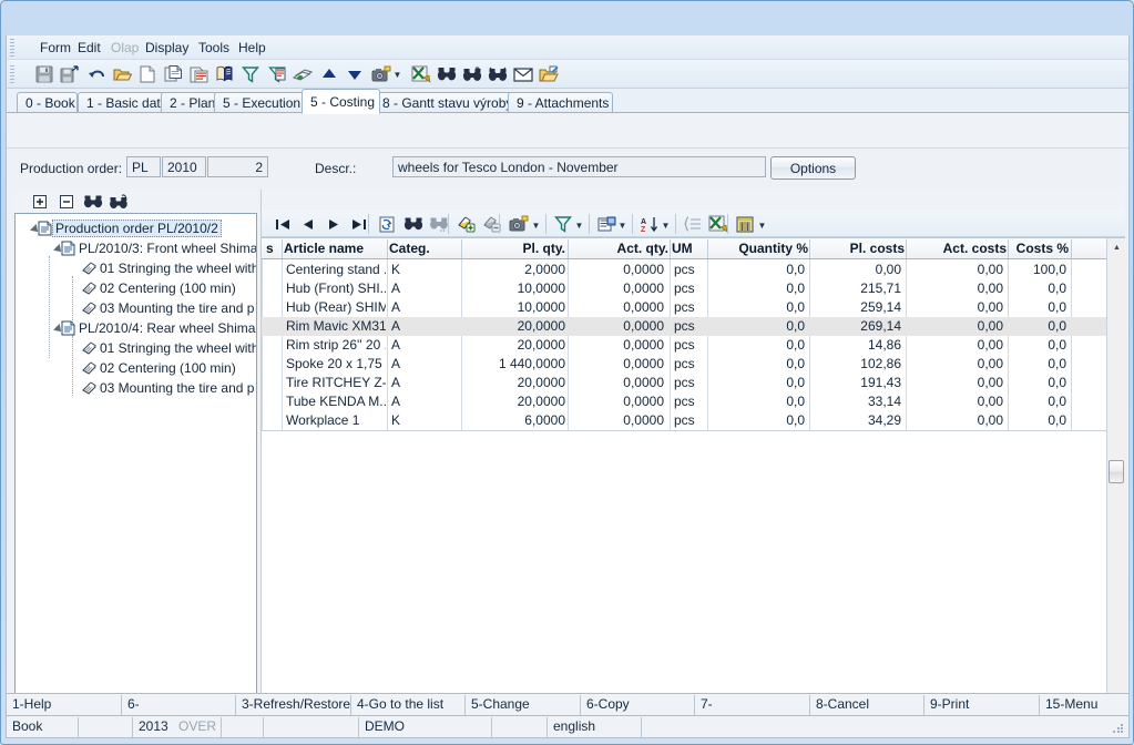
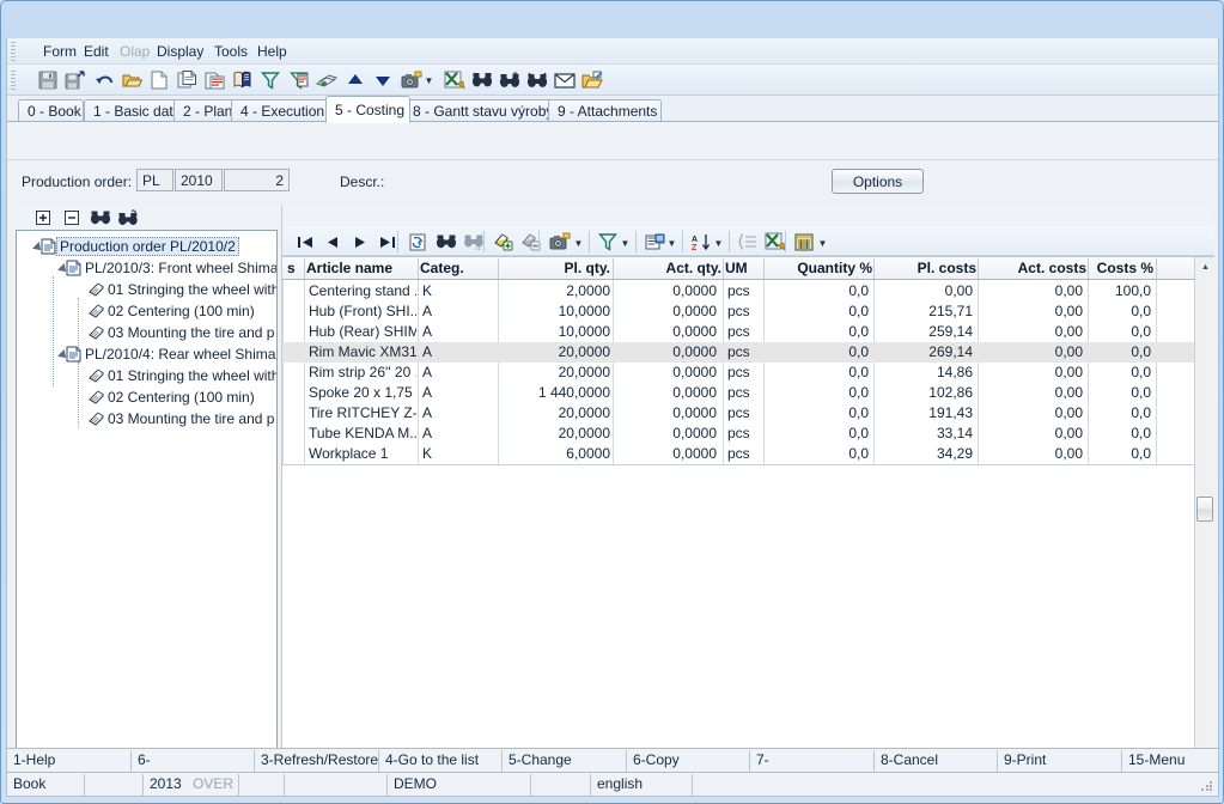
  Form
  Edit
  Olap
  Display
  Tools
  Help
  ▼
  0 - Book
  1 - Basic dat
  2 - Plan
- 5 - Execution
+ 4 - Execution
  5 - Costing
  8 - Gantt stavu výrob
  9 - Attachments
  Production order:
  PL
  2010
  2
  Descr.:
- wheels for Tesco London - November
  Options
  Production order PL/2010/2
  PL/2010/3: Front wheel Shima
  01 Stringing the wheel with
  02 Centering (100 min)
  03 Mounting the tire and p
  PL/2010/4: Rear wheel Shima
  01 Stringing the wheel with
  02 Centering (100 min)
  03 Mounting the tire and p
  ▼
  ▼
  ▼
  ▼
  ▼
  s
  Article name
  Categ.
  Pl. qty.
  Act. qty.
  UM
  Quantity %
  Pl. costs
  Act. costs
  Costs %
  Centering stand .
  K
  2,0000
  0,0000
  pcs
  0,0
  0,00
  0,00
  100,0
  Hub (Front) SHI..
  A
  10,0000
  0,0000
  pcs
  0,0
  215,71
  0,00
  0,0
  Hub (Rear) SHIM
  A
  10,0000
  0,0000
  pcs
  0,0
  259,14
  0,00
  0,0
  Rim Mavic XM31
  A
  20,0000
  0,0000
  pcs
  0,0
  269,14
  0,00
  0,0
  Rim strip 26'' 20
  A
  20,0000
  0,0000
  pcs
  0,0
  14,86
  0,00
  0,0
  Spoke 20 x 1,75
  A
  1 440,0000
  0,0000
  pcs
  0,0
  102,86
  0,00
  0,0
  Tire RITCHEY Z-
  A
  20,0000
  0,0000
  pcs
  0,0
  191,43
  0,00
  0,0
  Tube KENDA M..
  A
  20,0000
  0,0000
  pcs
  0,0
  33,14
  0,00
  0,0
  Workplace 1
  K
  6,0000
  0,0000
  pcs
  0,0
  34,29
  0,00
  0,0
  1-Help
  6-
  3-Refresh/Restore
  4-Go to the list
  5-Change
  6-Copy
  7-
  8-Cancel
  9-Print
  15-Menu
  Book
  2013
  OVER
  DEMO
  english
